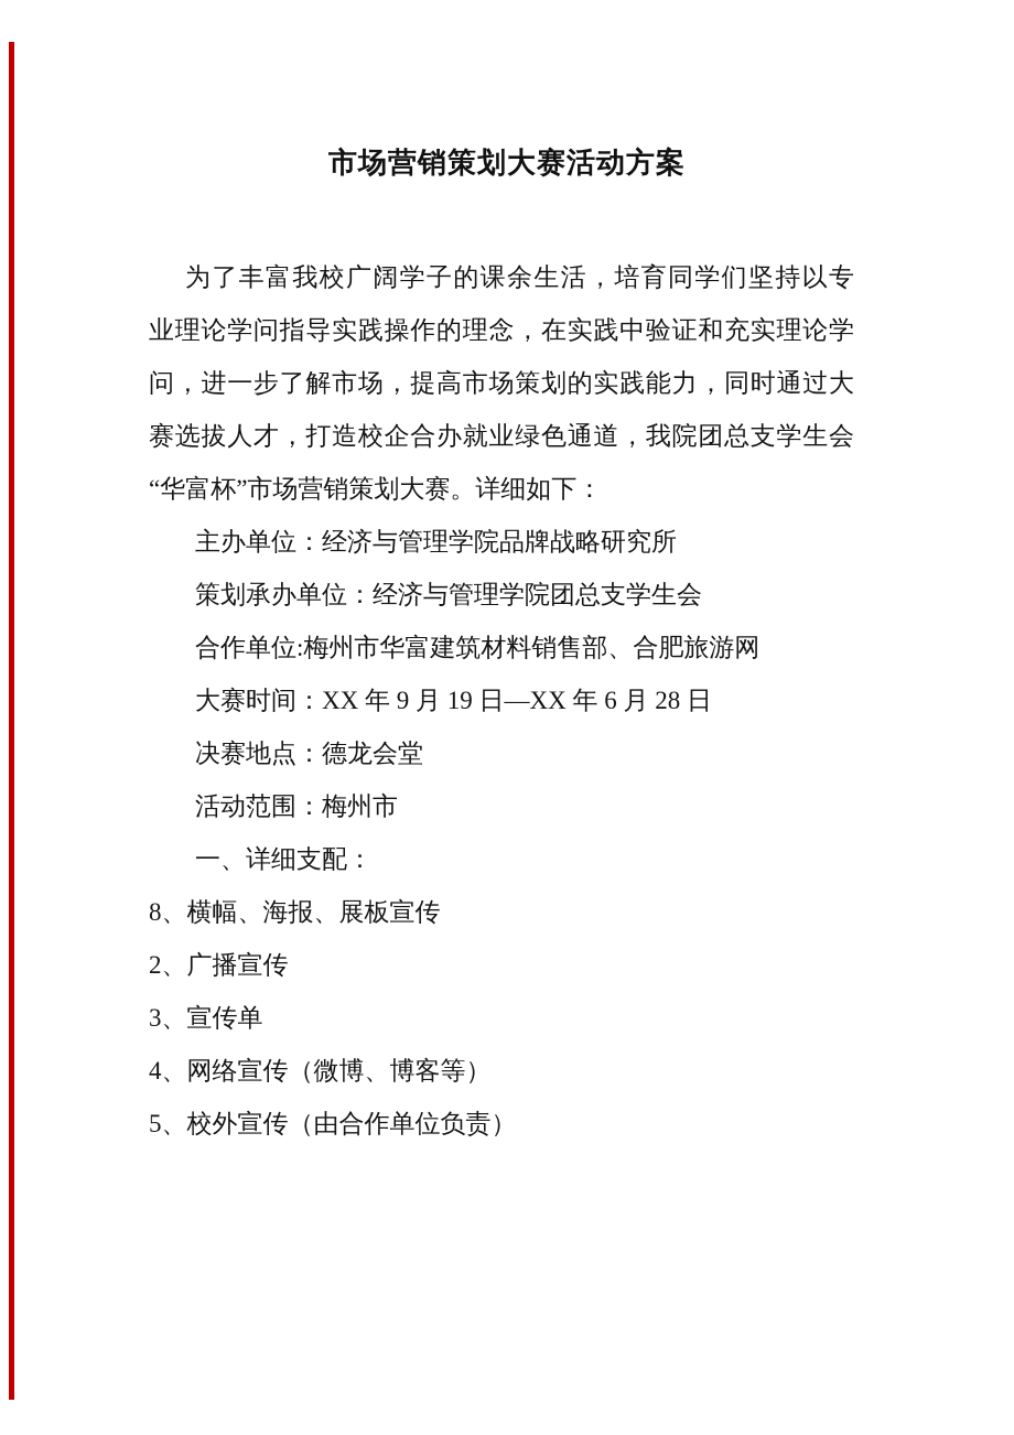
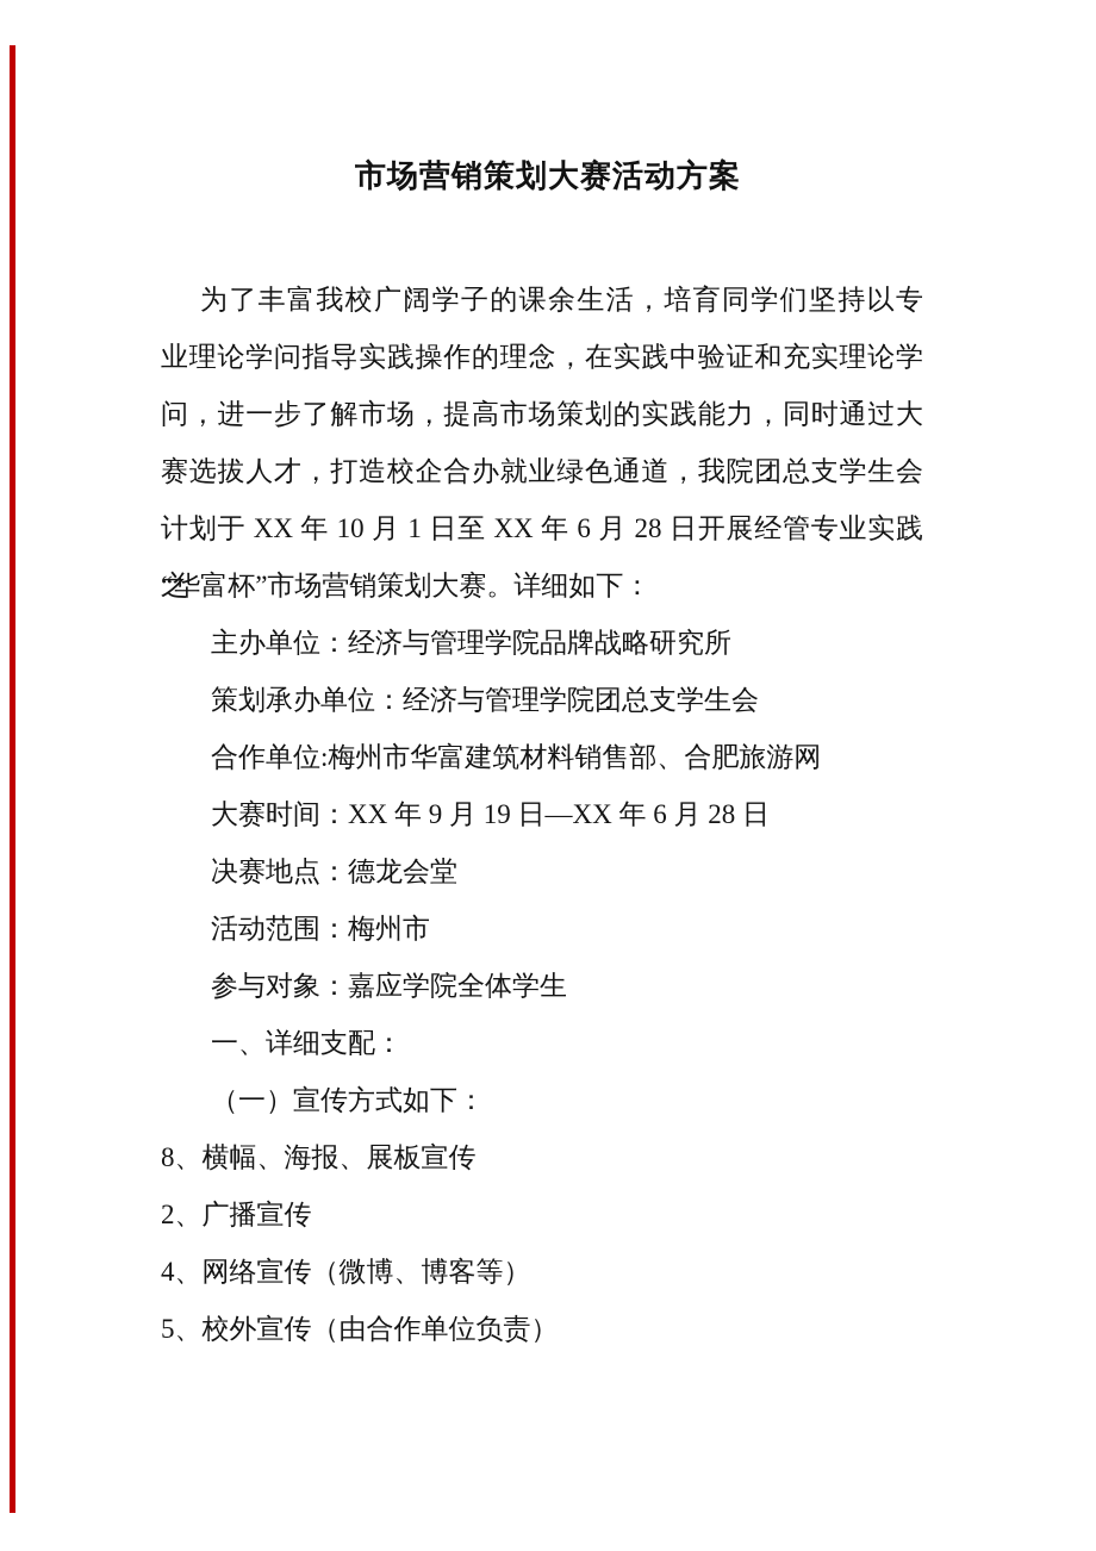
  市场营销策划大赛活动方案
  为了丰富我校广阔学子的课余生活，培育同学们坚持以专
  业理论学问指导实践操作的理念，在实践中验证和充实理论学
  问，进一步了解市场，提高市场策划的实践能力，同时通过大
  赛选拔人才，打造校企合办就业绿色通道，我院团总支学生会
+ 计划于 XX 年 10 月 1 日至 XX 年 6 月 28 日开展经管专业实践之
  “华富杯”市场营销策划大赛。详细如下：
  主办单位：经济与管理学院品牌战略研究所
  策划承办单位：经济与管理学院团总支学生会
  合作单位:梅州市华富建筑材料销售部、合肥旅游网
  大赛时间：XX 年 9 月 19 日—XX 年 6 月 28 日
  决赛地点：德龙会堂
  活动范围：梅州市
+ 参与对象：嘉应学院全体学生
  一、详细支配：
+ （一）宣传方式如下：
  8、横幅、海报、展板宣传
  2、广播宣传
- 3、宣传单
  4、网络宣传（微博、博客等）
  5、校外宣传（由合作单位负责）
